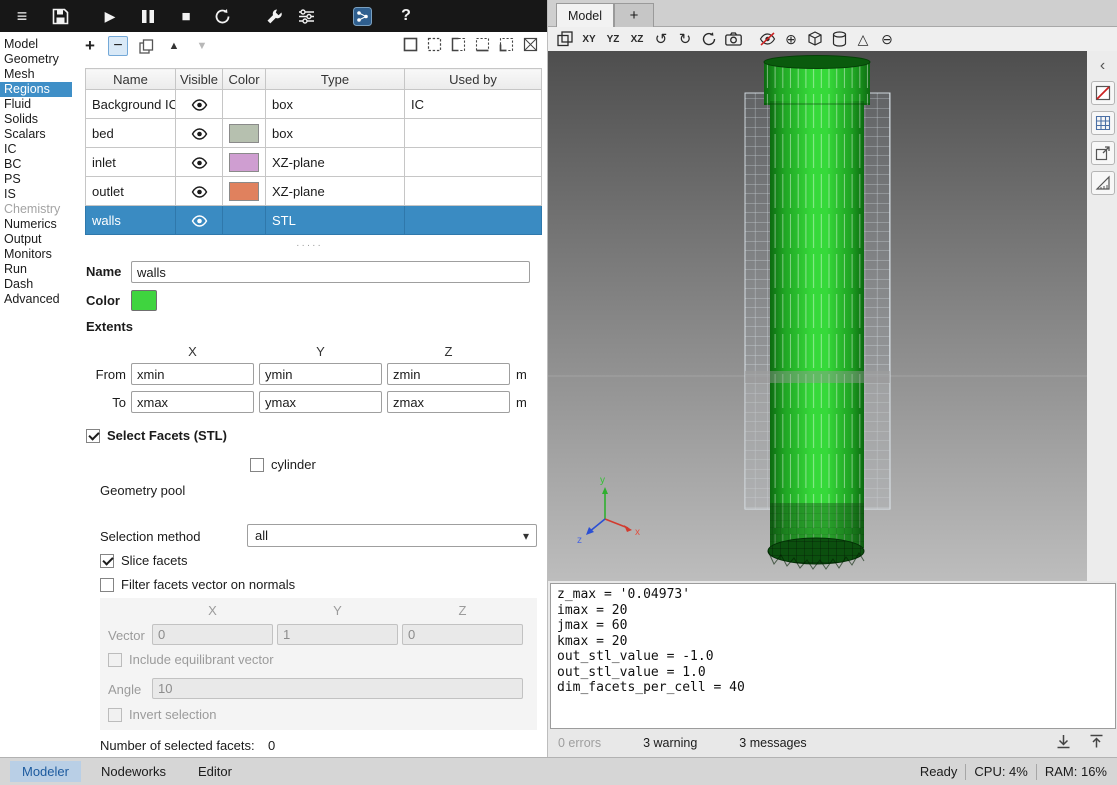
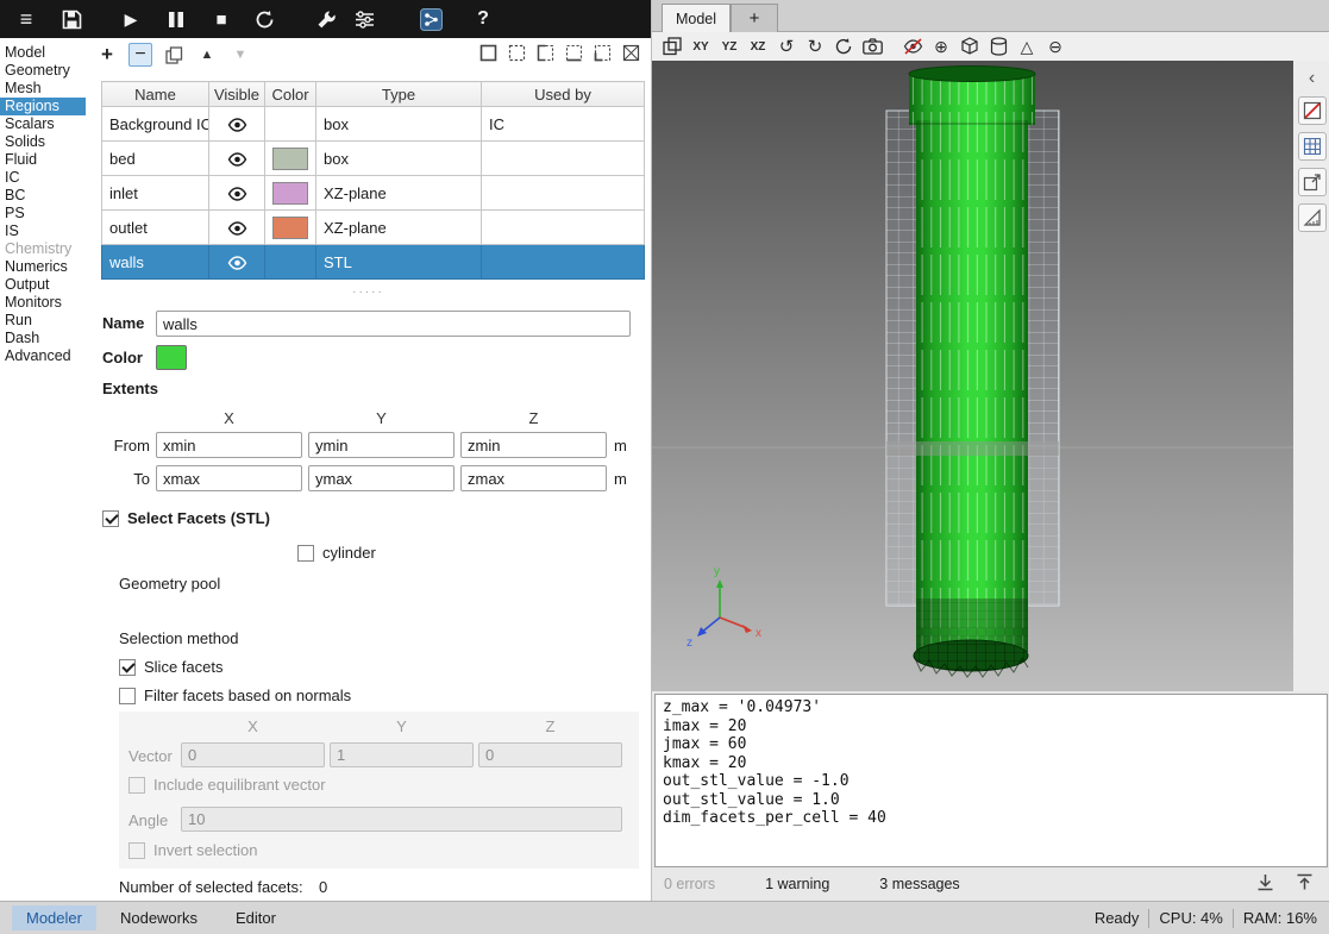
  ≡
  ▶
  ■
  ?
  Model
  Geometry
  Mesh
  Regions
- Fluid
+ Scalars
  Solids
- Scalars
+ Fluid
  IC
  BC
  PS
  IS
  Chemistry
  Numerics
  Output
  Monitors
  Run
  Dash
  Advanced
  +
  −
  ▲
  ▼
  Name	Visible	Color	Type	Used by
  Background IC			box	IC
  bed			box
  inlet			XZ-plane
  outlet			XZ-plane
  walls			STL
  ·····
  Name
  walls
  Color
  Extents
  X
  Y
  Z
  From
  xmin
  ymin
  zmin
  m
  To
  xmax
  ymax
  zmax
  m
  Select Facets (STL)
  cylinder
  Geometry pool
  Selection method
- all
- ▾
  Slice facets
- Filter facets vector on normals
+ Filter facets based on normals
  X
  Y
  Z
  Vector
  0
  1
  0
  Include equilibrant vector
  Angle
  10
  Invert selection
  Number of selected facets:
  0
  Model
  +
  XY
  YZ
  XZ
  ↺
  ↻
  ⊕
  △
  ⊖
  x
  y
  z
  ‹
  z_max = '0.04973'
  imax = 20
  jmax = 60
  kmax = 20
  out_stl_value = -1.0
  out_stl_value = 1.0
  dim_facets_per_cell = 40
  0 errors
- 3 warning
+ 1 warning
  3 messages
  Modeler
  Nodeworks
  Editor
  Ready
  CPU: 4%
  RAM: 16%
